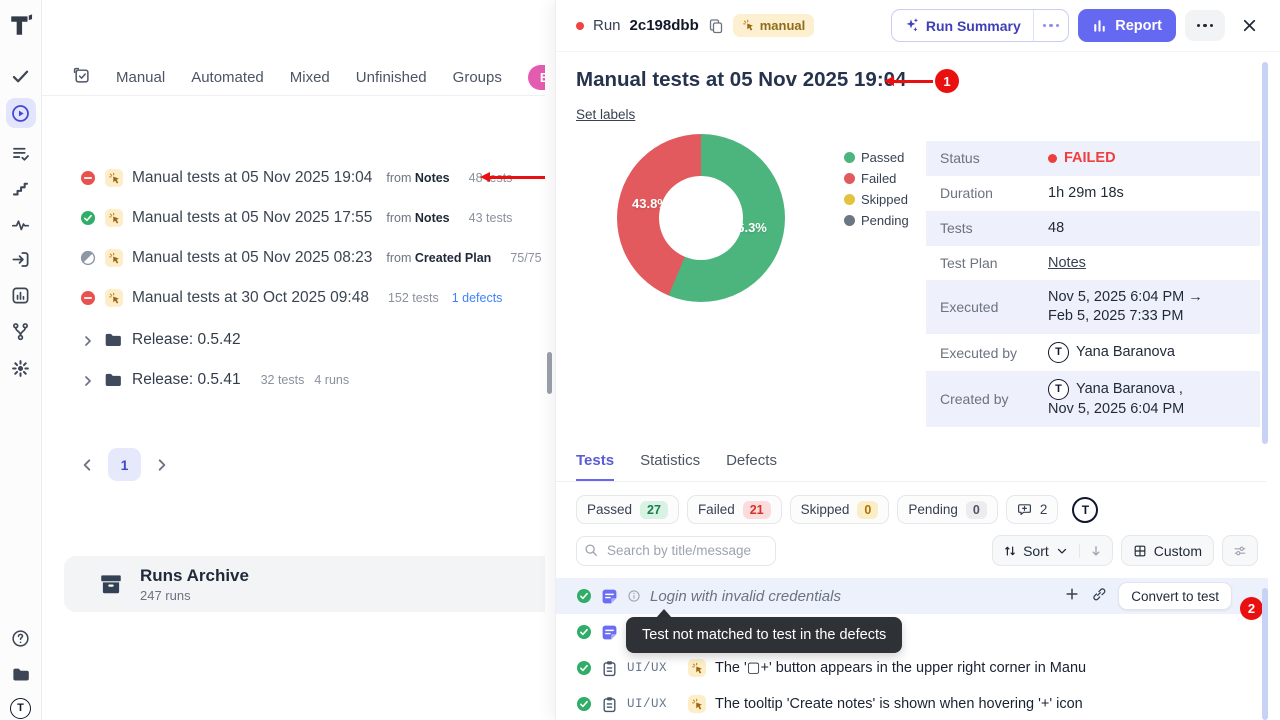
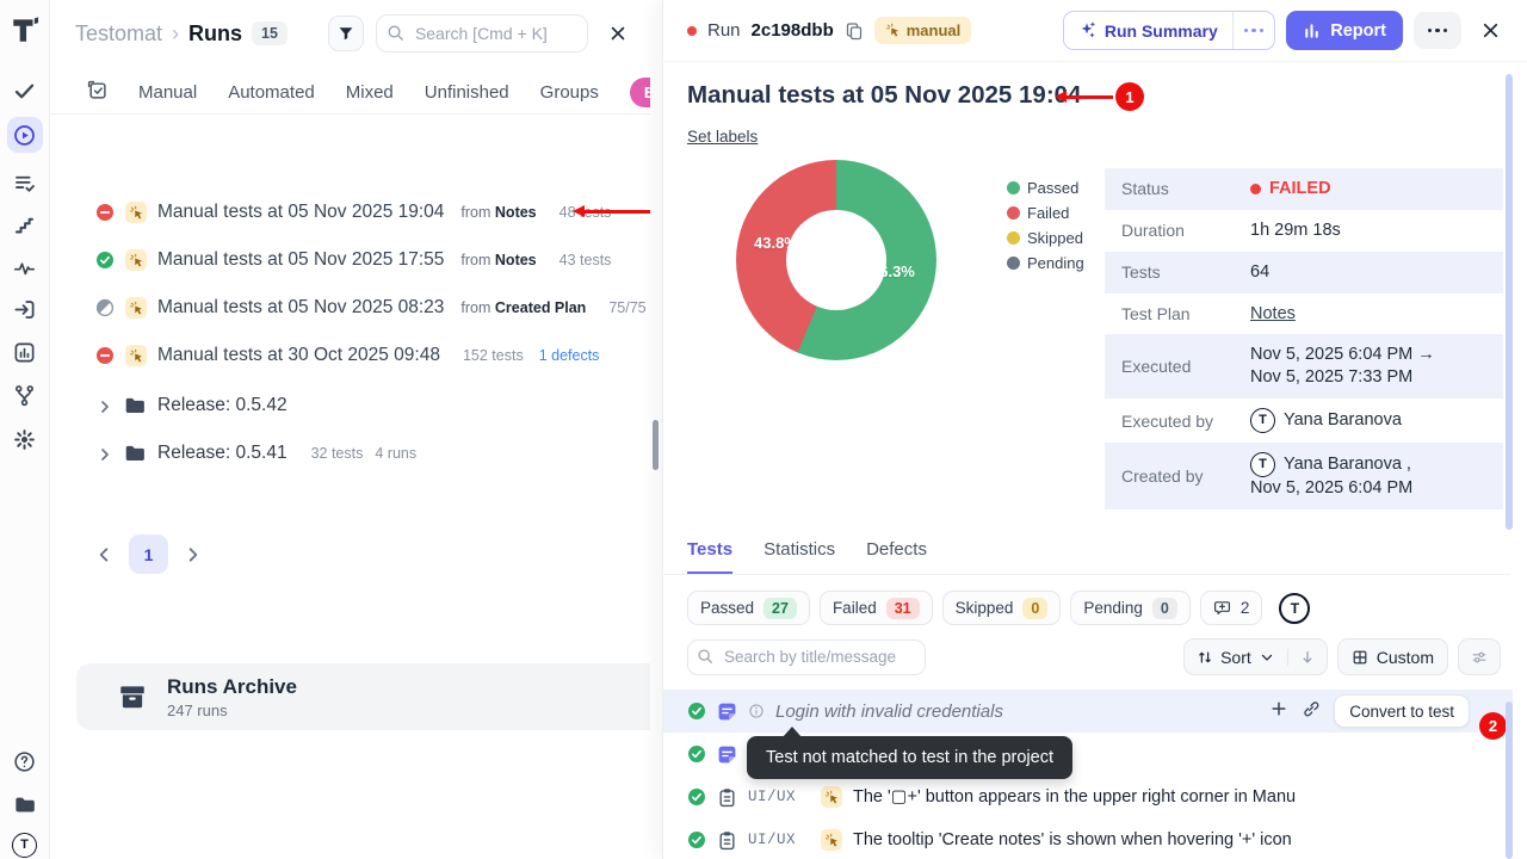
  T
+ Testomat
+ ›
+ Runs
+ 15
+ Search [Cmd + K]
  Manual
  Automated
  Mixed
  Unfinished
  Groups
  Manual tests at 05 Nov 2025 19:04
  from Notes
  Manual tests at 05 Nov 2025 17:55
  from Notes
  43 tests
  Manual tests at 05 Nov 2025 08:23
  from Created Plan
  Manual tests at 30 Oct 2025 09:48
  152 tests
  1 defects
  Release: 0.5.42
  Release: 0.5.41
  32 tests
  4 runs
  1
  Runs Archive
  247 runs
  Run
  2c198dbb
  manual
  Run Summary
  Report
  Manual tests at 05 Nov 2025 19:
  1
  Set labels
  43.8
  Passed
  Failed
  Skipped
  Pending
  Status
  FAILED
  Duration
  1h 29m 18s
  Tests
- 48
+ 64
  Test Plan
  Notes
  Executed
  Nov 5, 2025 6:04 PM →
- Feb 5, 2025 7:33 PM
+ Nov 5, 2025 7:33 PM
  Executed by
  T
  Yana Baranova
  Created by
  T
  Yana Baranova ,
  Nov 5, 2025 6:04 PM
  Tests
  Statistics
  Defects
  Passed
  27
  Failed
- 21
+ 31
  Skipped
  0
  Pending
  0
  2
  T
  Search by title/message
  Sort
  Custom
  Login with invalid credentials
  Convert to test
  UI/UX
  The '▢+' button appears in the upper right corner in Manu
  UI/UX
  The tooltip 'Create notes' is shown when hovering '+' icon
- Test not matched to test in the defects
+ Test not matched to test in the project
  2
